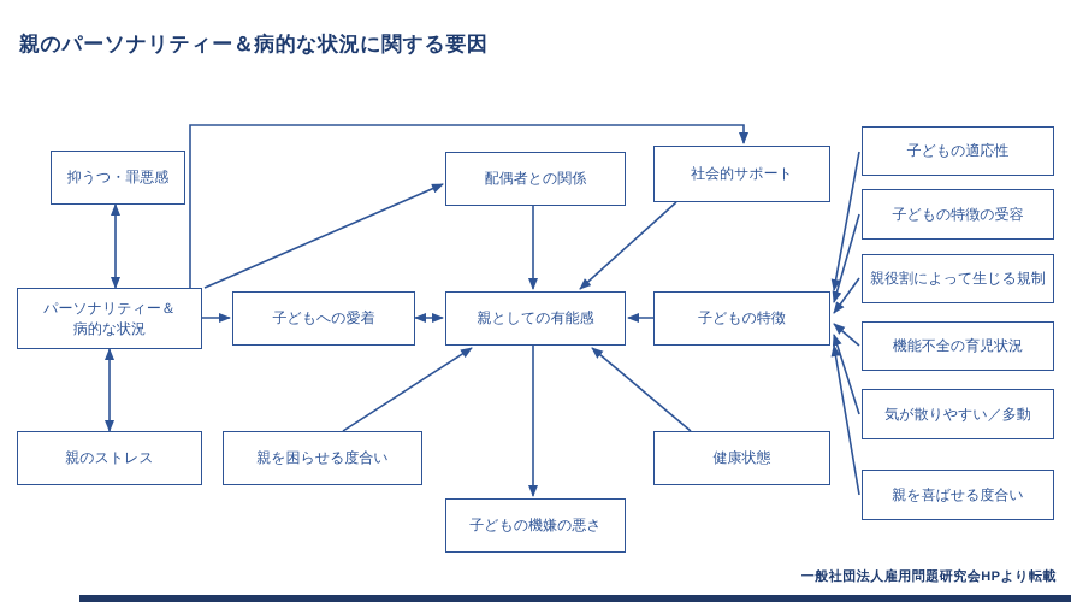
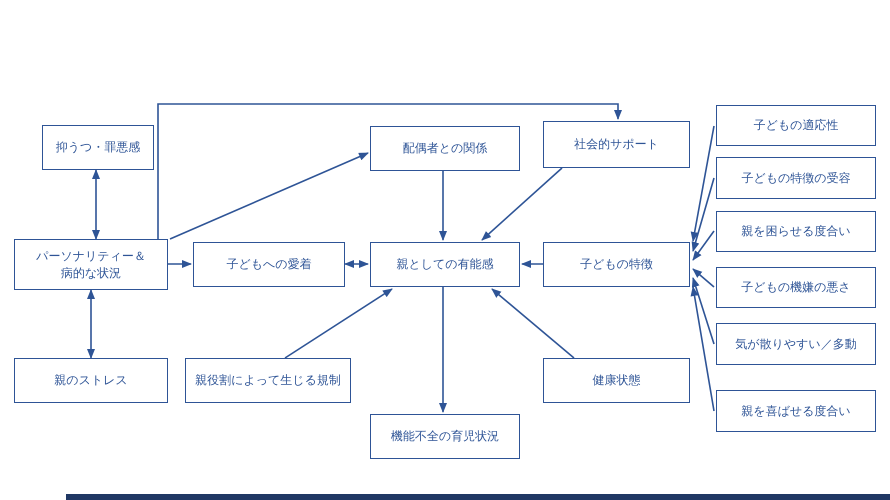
- 親のパーソナリティー＆病的な状況に関する要因
  抑うつ・罪悪感
  配偶者との関係
  社会的サポート
  パーソナリティー＆
  病的な状況
  子どもへの愛着
  親としての有能感
  子どもの特徴
  親のストレス
- 親を困らせる度合い
+ 親役割によって生じる規制
  健康状態
- 子どもの機嫌の悪さ
+ 機能不全の育児状況
  子どもの適応性
  子どもの特徴の受容
- 親役割によって生じる規制
+ 親を困らせる度合い
- 機能不全の育児状況
+ 子どもの機嫌の悪さ
  気が散りやすい／多動
  親を喜ばせる度合い
- 一般社団法人雇用問題研究会HPより転載
